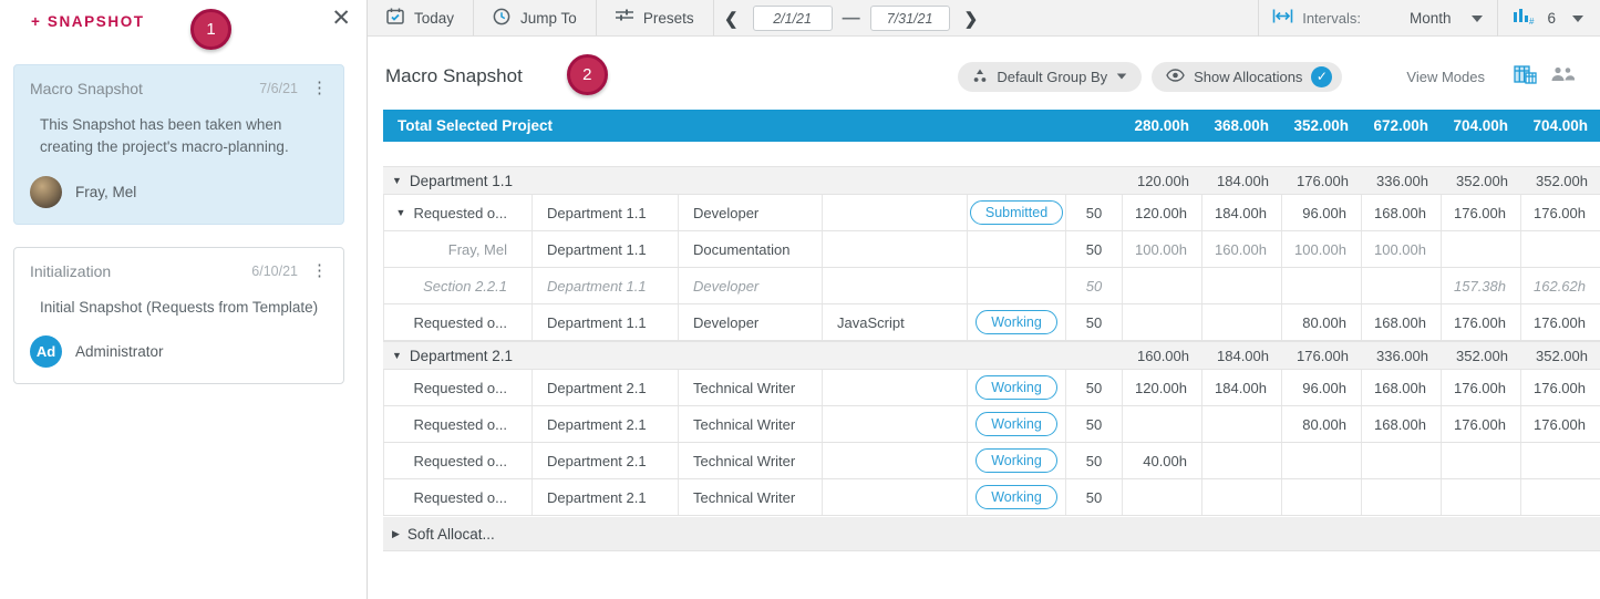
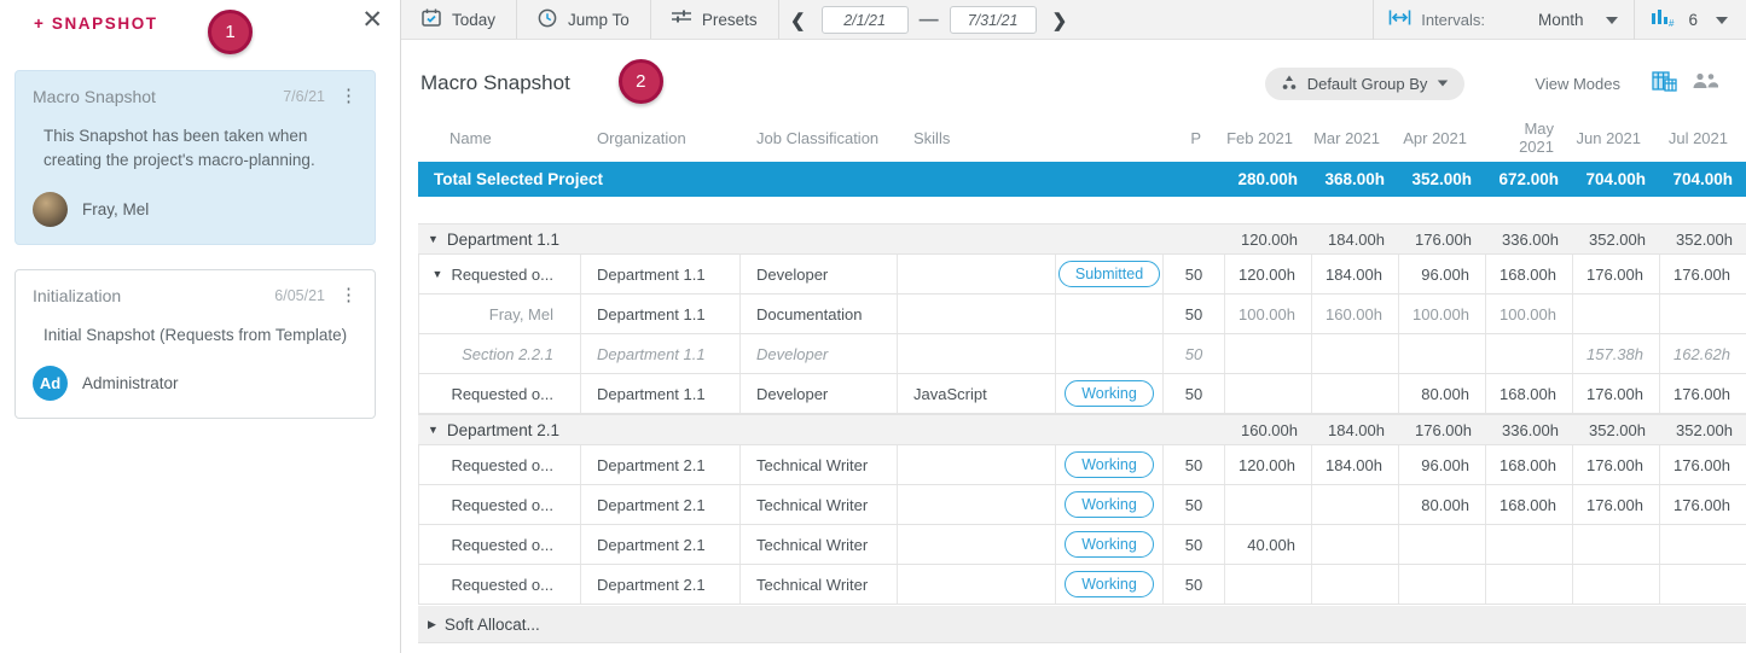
  + SNAPSHOT
  1
  ✕
  Macro Snapshot
  7/6/21
  ⋮
  This Snapshot has been taken when creating the project's macro-planning.
  Fray, Mel
  Initialization
- 6/10/21
+ 6/05/21
  ⋮
  Initial Snapshot (Requests from Template)
  Ad
  Administrator
  Today
  Jump To
  Presets
  ❮
  2/1/21
  —
  7/31/21
  ❯
  Intervals:
  Month
  #
  6
  Macro Snapshot
  2
  Default Group By
- Show Allocations
- ✓
  View Modes
+ Name
+ Organization
+ Job Classification
+ Skills
+ P
+ Feb 2021
+ Mar 2021
+ Apr 2021
+ May 2021
+ Jun 2021
+ Jul 2021
  Total Selected Project
  280.00h
  368.00h
  352.00h
  672.00h
  704.00h
  704.00h
  ▼
  Department 1.1
  120.00h
  184.00h
  176.00h
  336.00h
  352.00h
  352.00h
  ▼
  Requested o...
  Department 1.1
  Developer
  Submitted
  50
  120.00h
  184.00h
  96.00h
  168.00h
  176.00h
  176.00h
  Fray, Mel
  Department 1.1
  Documentation
  50
  100.00h
  160.00h
  100.00h
  100.00h
  Section 2.2.1
  Department 1.1
  Developer
  50
  157.38h
  162.62h
  Requested o...
  Department 1.1
  Developer
  JavaScript
  Working
  50
  80.00h
  168.00h
  176.00h
  176.00h
  ▼
  Department 2.1
  160.00h
  184.00h
  176.00h
  336.00h
  352.00h
  352.00h
  Requested o...
  Department 2.1
  Technical Writer
  Working
  50
  120.00h
  184.00h
  96.00h
  168.00h
  176.00h
  176.00h
  Requested o...
  Department 2.1
  Technical Writer
  Working
  50
  80.00h
  168.00h
  176.00h
  176.00h
  Requested o...
  Department 2.1
  Technical Writer
  Working
  50
  40.00h
  Requested o...
  Department 2.1
  Technical Writer
  Working
  50
  ▶
  Soft Allocat...
